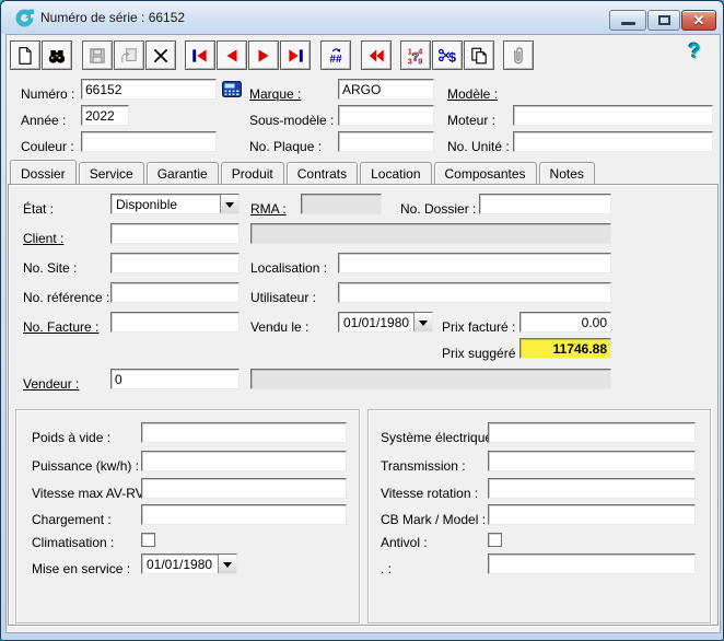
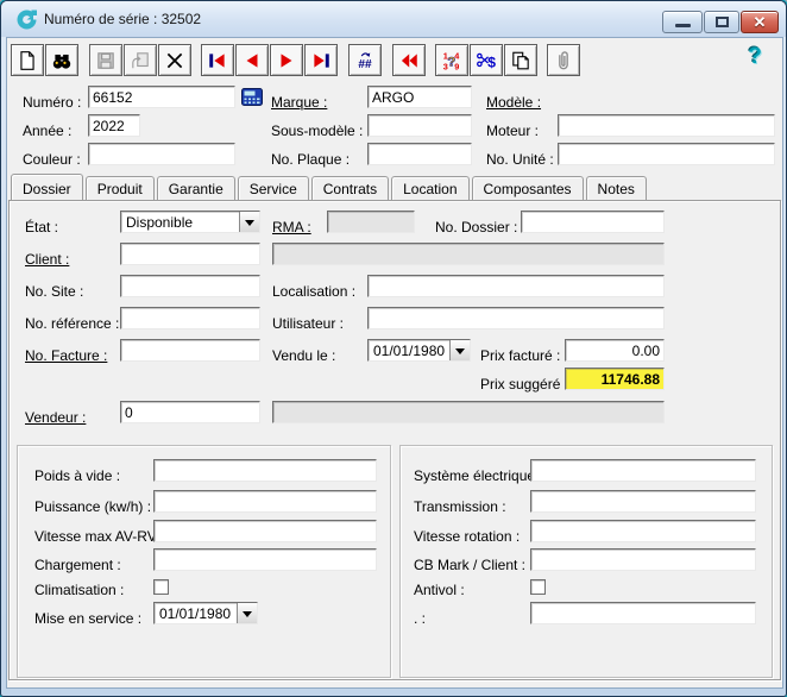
- Numéro de série : 66152
+ Numéro de série : 32502
  ✕
  ##
  1
  4
  3
  9
  ?
  $
  ?
  Numéro :
  66152
  Marque :
  ARGO
  Modèle :
  Année :
  2022
  Sous-modèle :
  Moteur :
  Couleur :
  No. Plaque :
  No. Unité :
  Dossier
- Service
+ Produit
  Garantie
- Produit
+ Service
  Contrats
  Location
  Composantes
  Notes
  État :
  Disponible
  RMA :
  No. Dossier :
  Client :
  No. Site :
  Localisation :
  No. référence :
  Utilisateur :
  No. Facture :
  Vendu le :
  01/01/1980
  Prix facturé :
  0.00
  Prix suggéré
  11746.88
  Vendeur :
  0
  Poids à vide :
  Puissance (kw/h) :
  Vitesse max AV-RV
  Chargement :
  Climatisation :
  Mise en service :
  01/01/1980
  Système électriqu
  Transmission :
  Vitesse rotation :
- CB Mark / Model :
+ CB Mark / Client :
  Antivol :
  . :
